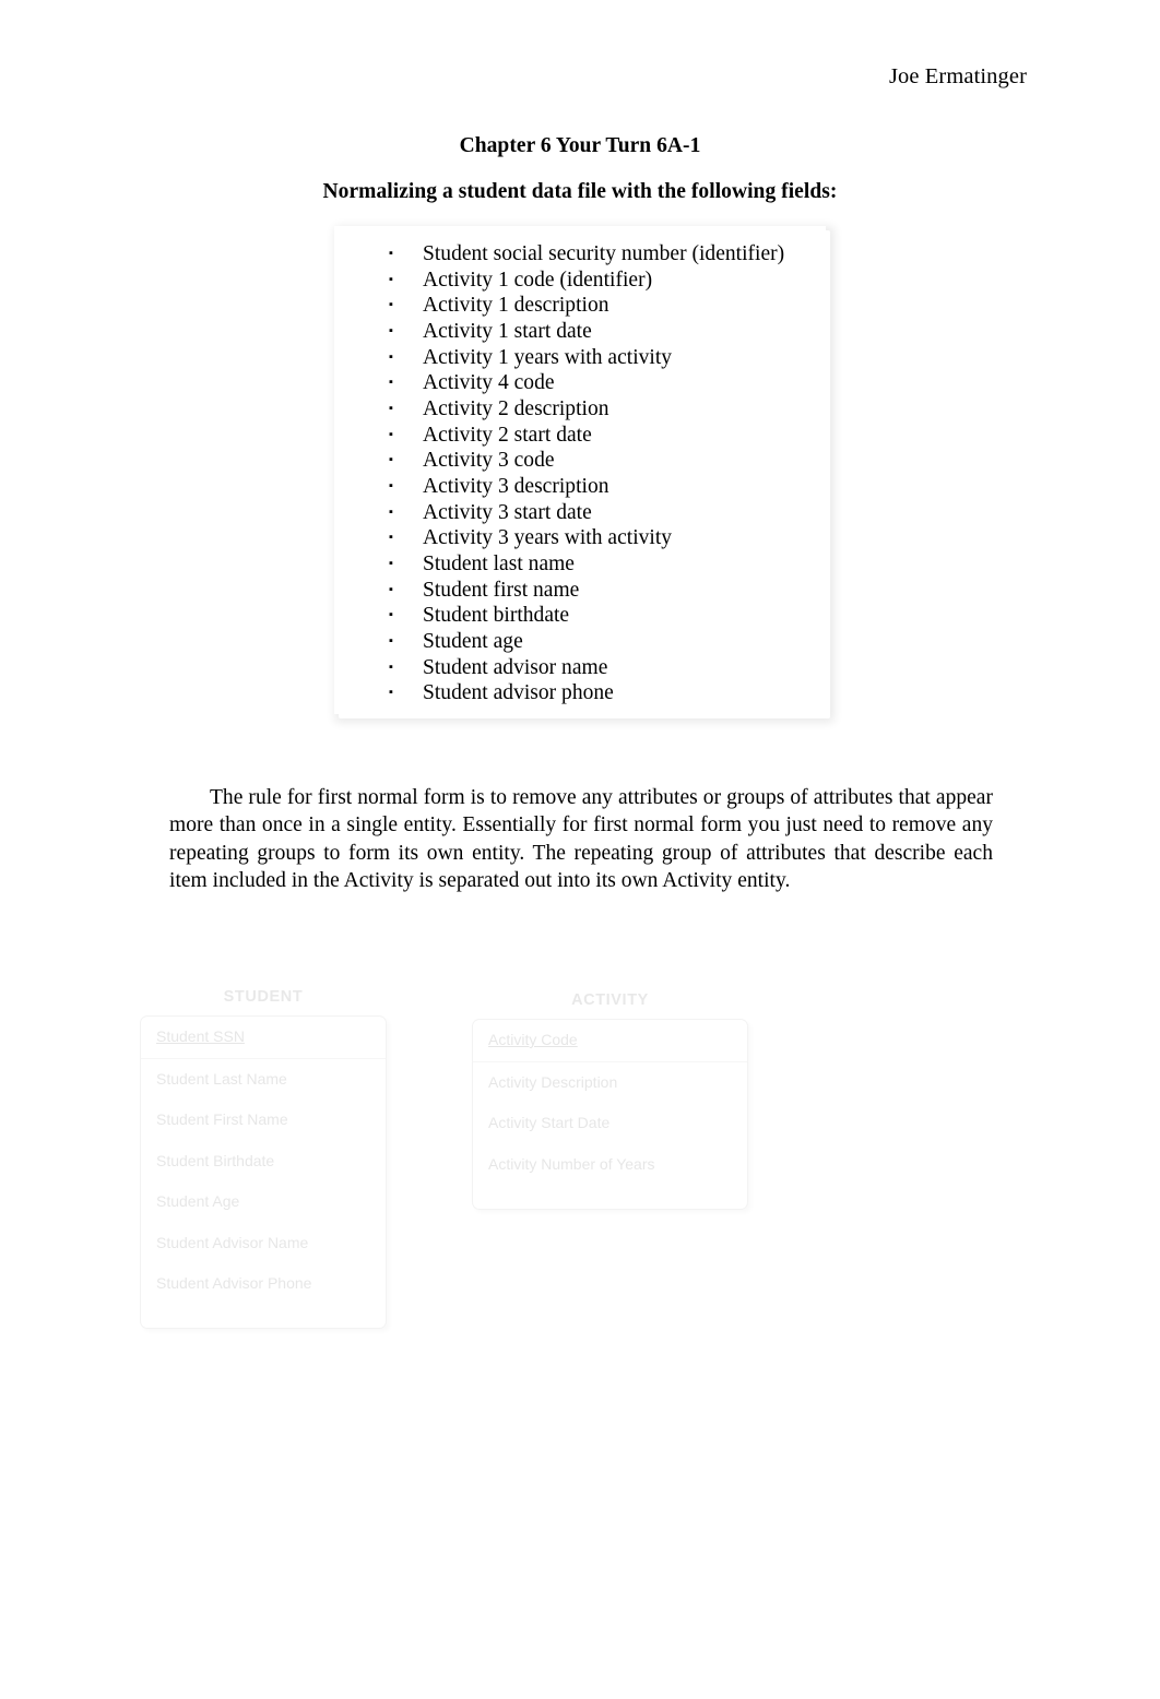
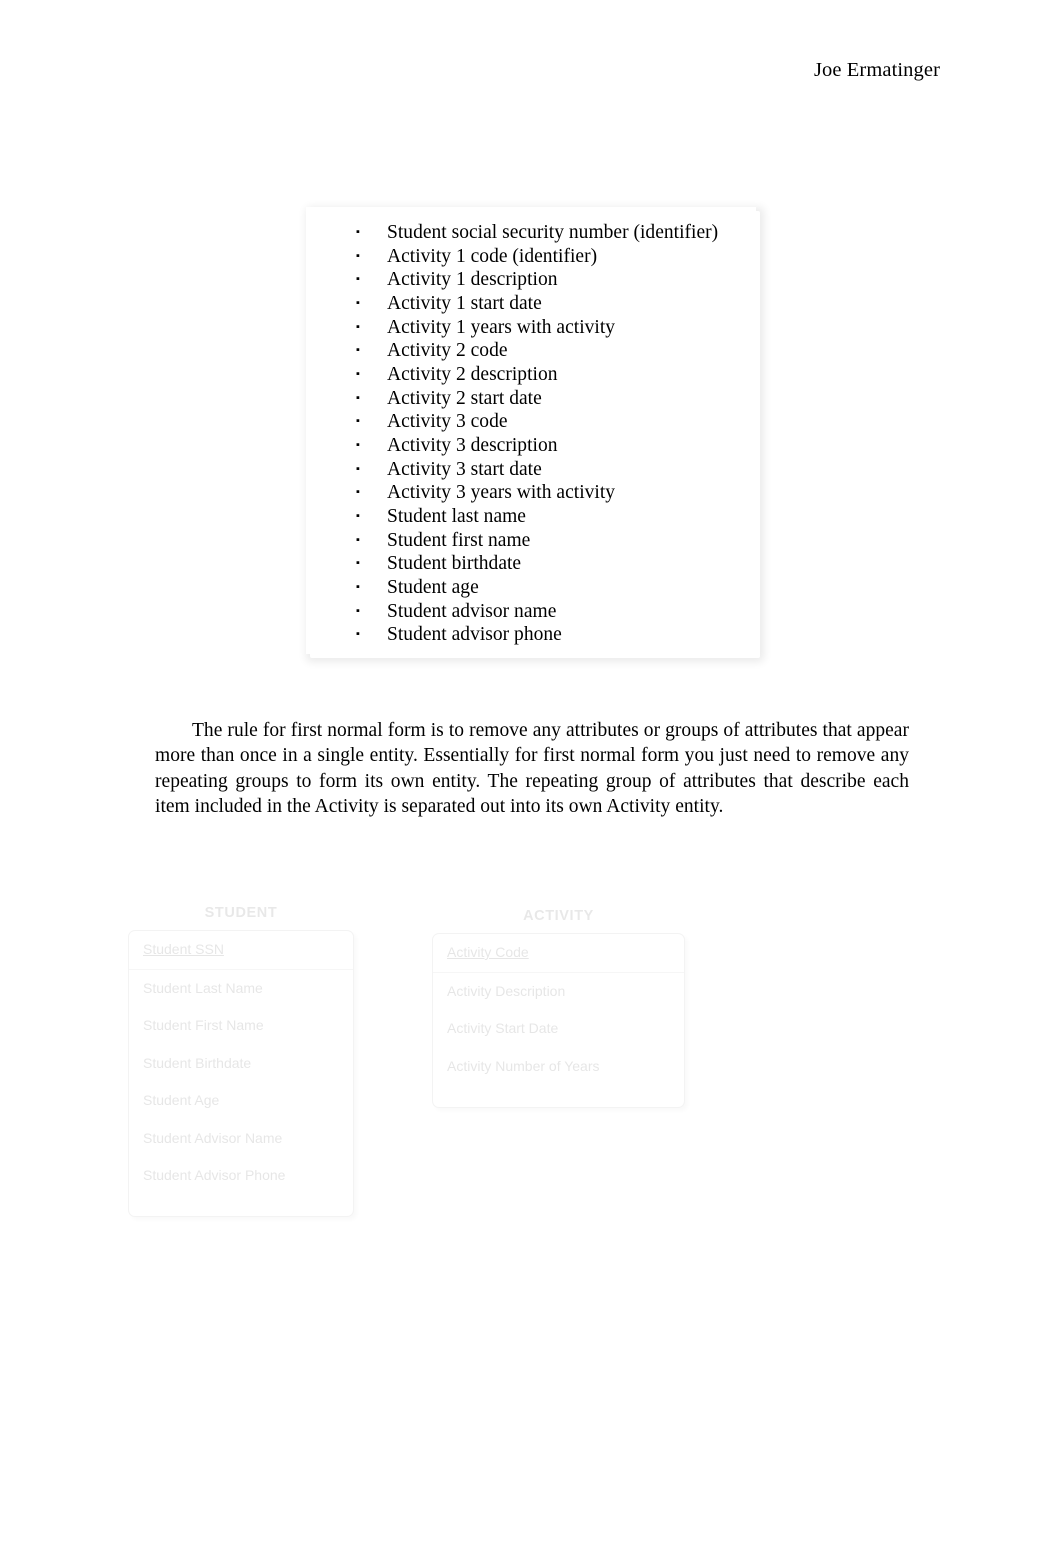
  Joe Ermatinger
- Chapter 6 Your Turn 6A-1
- Normalizing a student data file with the following fields:
  ▪
  Student social security number (identifier)
  ▪
  Activity 1 code (identifier)
  ▪
  Activity 1 description
  ▪
  Activity 1 start date
  ▪
  Activity 1 years with activity
  ▪
- Activity 4 code
+ Activity 2 code
  ▪
  Activity 2 description
  ▪
  Activity 2 start date
  ▪
  Activity 3 code
  ▪
  Activity 3 description
  ▪
  Activity 3 start date
  ▪
  Activity 3 years with activity
  ▪
  Student last name
  ▪
  Student first name
  ▪
  Student birthdate
  ▪
  Student age
  ▪
  Student advisor name
  ▪
  Student advisor phone
  The rule for first normal form is to remove any attributes or groups of attributes that appear more than once in a single entity. Essentially for first normal form you just need to remove any repeating groups to form its own entity. The repeating group of attributes that describe each item included in the Activity is separated out into its own Activity entity.
  Student SSN
  Student Last Name
  Student First Name
  Student Birthdate
  Student Age
  Student Advisor Name
  Student Advisor Phone
  Activity Code
  Activity Description
  Activity Start Date
  Activity Number of Years
